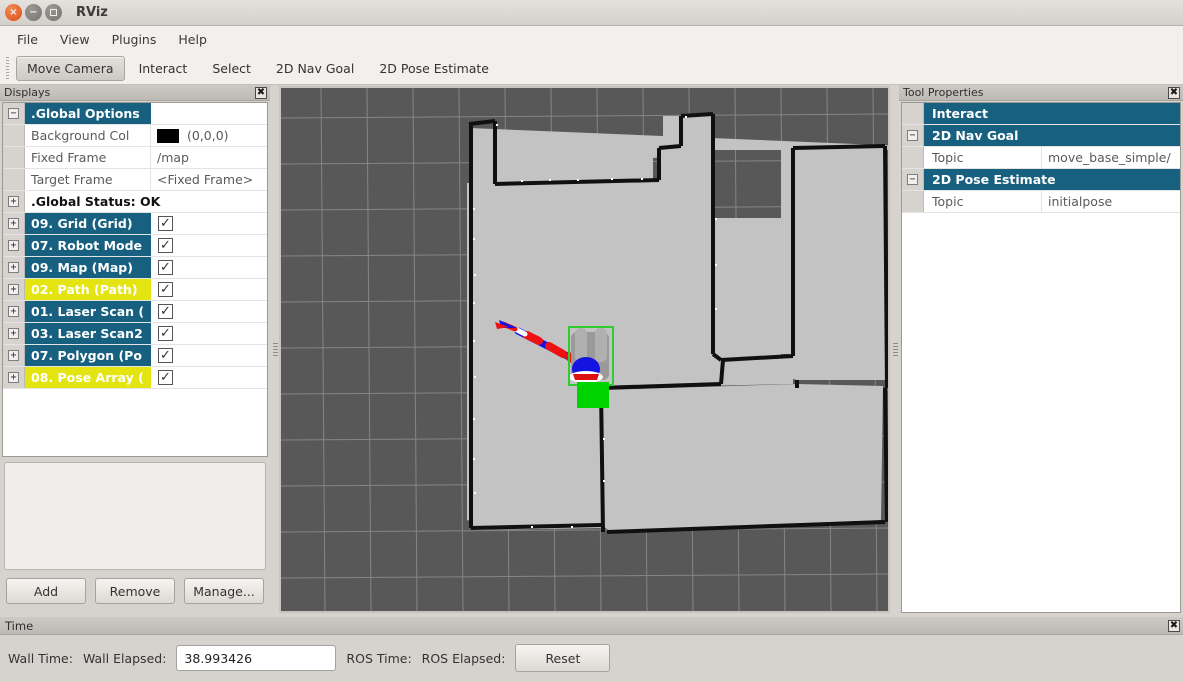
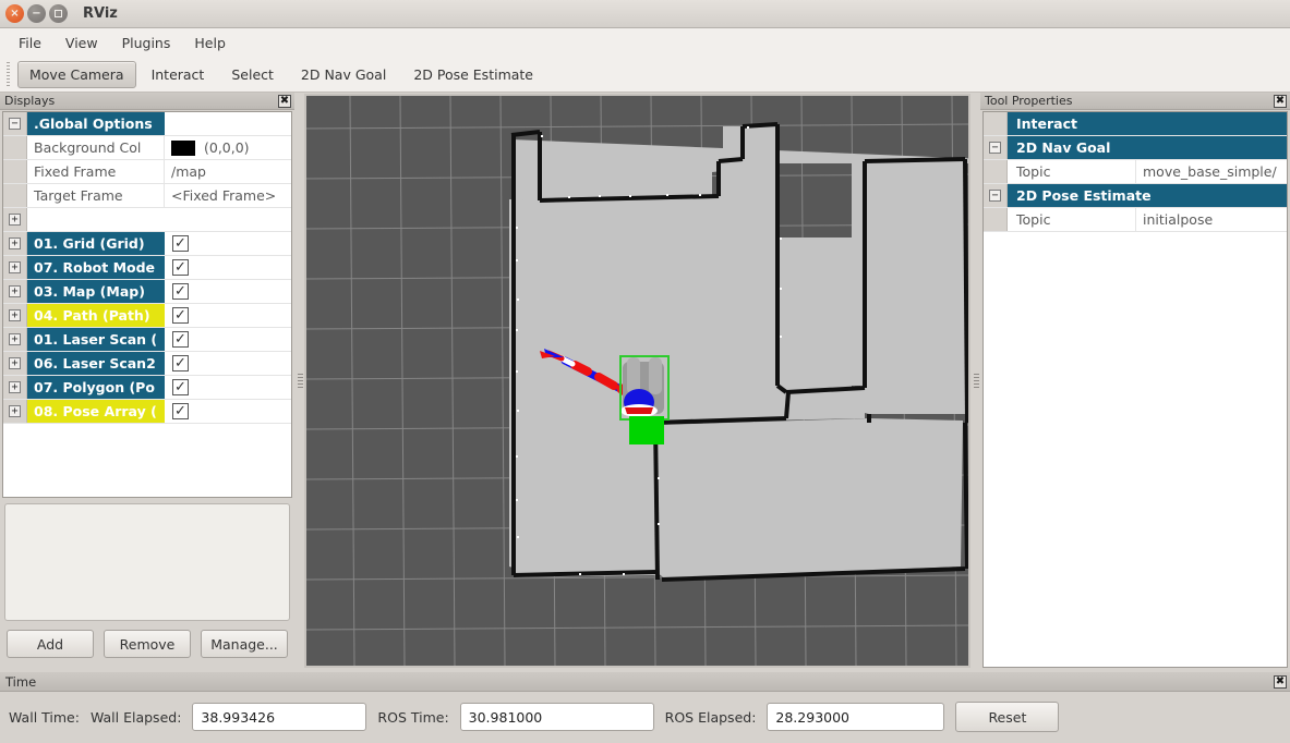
  ×
  −
  RViz
  File
  View
  Plugins
  Help
  Move Camera
  Interact
  Select
  2D Nav Goal
  2D Pose Estimate
  Displays
  ✖
  −
  .Global Options
  Background Col
  (0,0,0)
  Fixed Frame
  /map
  Target Frame
  <Fixed Frame>
  +
- .Global Status: OK
  +
- 09. Grid (Grid)
+ 01. Grid (Grid)
  ✓
  +
  07. Robot Mode
  ✓
  +
- 09. Map (Map)
+ 03. Map (Map)
  ✓
  +
- 02. Path (Path)
+ 04. Path (Path)
  ✓
  +
  01. Laser Scan (
  ✓
  +
- 03. Laser Scan2
+ 06. Laser Scan2
  ✓
  +
  07. Polygon (Po
  ✓
  +
  08. Pose Array (
  ✓
  Add
  Remove
  Manage...
  Tool Properties
  ✖
  Interact
  −
  2D Nav Goal
  Topic
  move_base_simple/
  −
  2D Pose Estimate
  Topic
  initialpose
  Time
  ✖
  Wall Time:
  Wall Elapsed:
  38.993426
  ROS Time:
+ 30.981000
  ROS Elapsed:
+ 28.293000
  Reset
